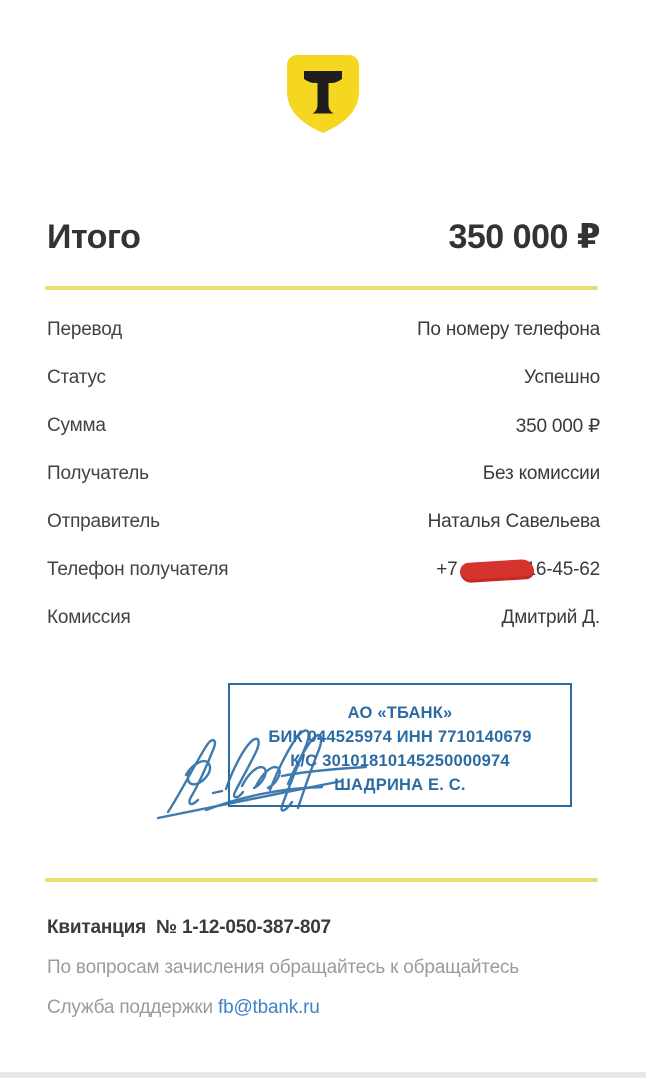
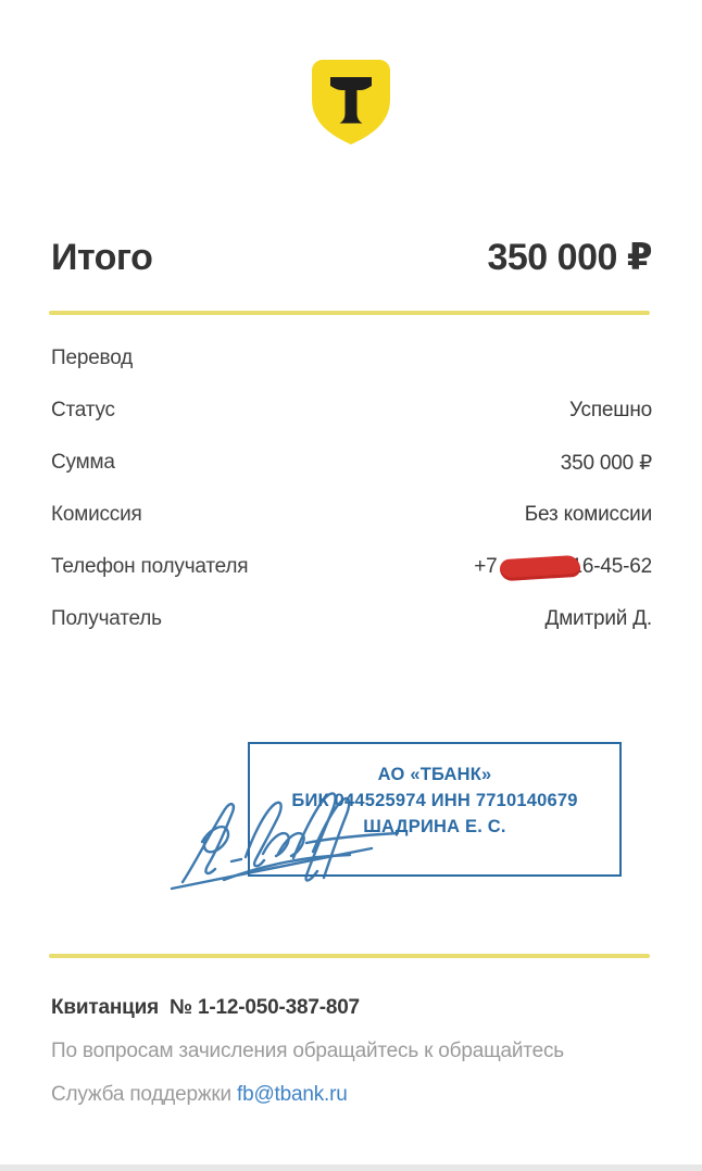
  Итого
  350 000 ₽
  Перевод
- По номеру телефона
  Статус
  Успешно
  Сумма
  350 000 ₽
- Получатель
+ Комиссия
  Без комиссии
- Отправитель
- Наталья Савельева
  Телефон получателя
  +7
  6-45-62
- Комиссия
+ Получатель
  Дмитрий Д.
  АО «ТБАНК»
  БИ 04525974 ИНН 7710140679
- К/С 30101810145250000974
  ШАДРИНА Е. С.
  Квитанция № 1-12-050-387-807
  По вопросам зачисления обращайтесь к обращайтесь
  Служба поддержки fb@tbank.ru
